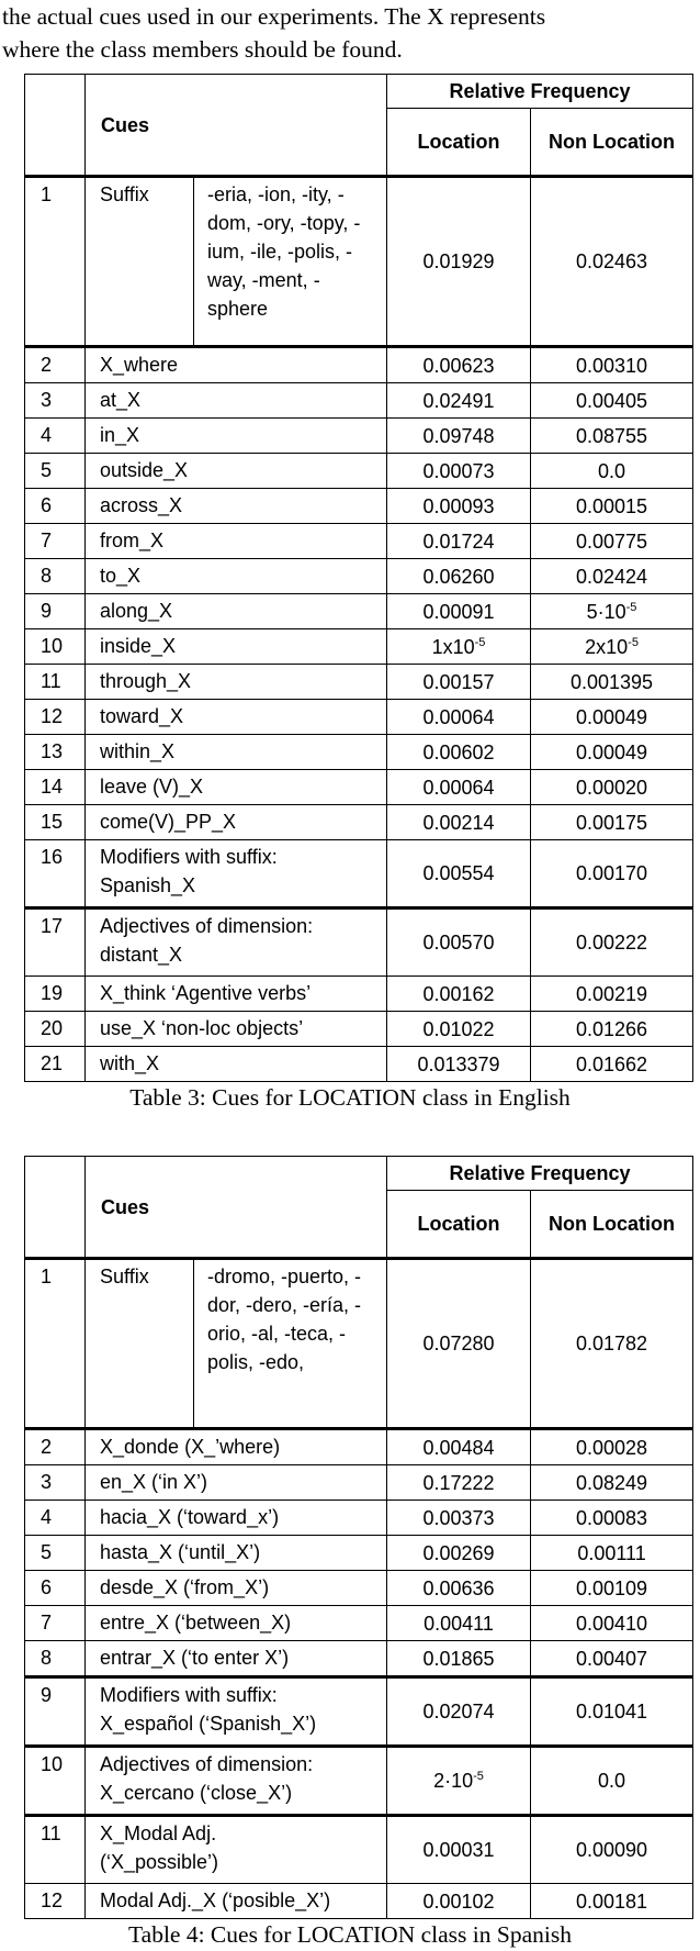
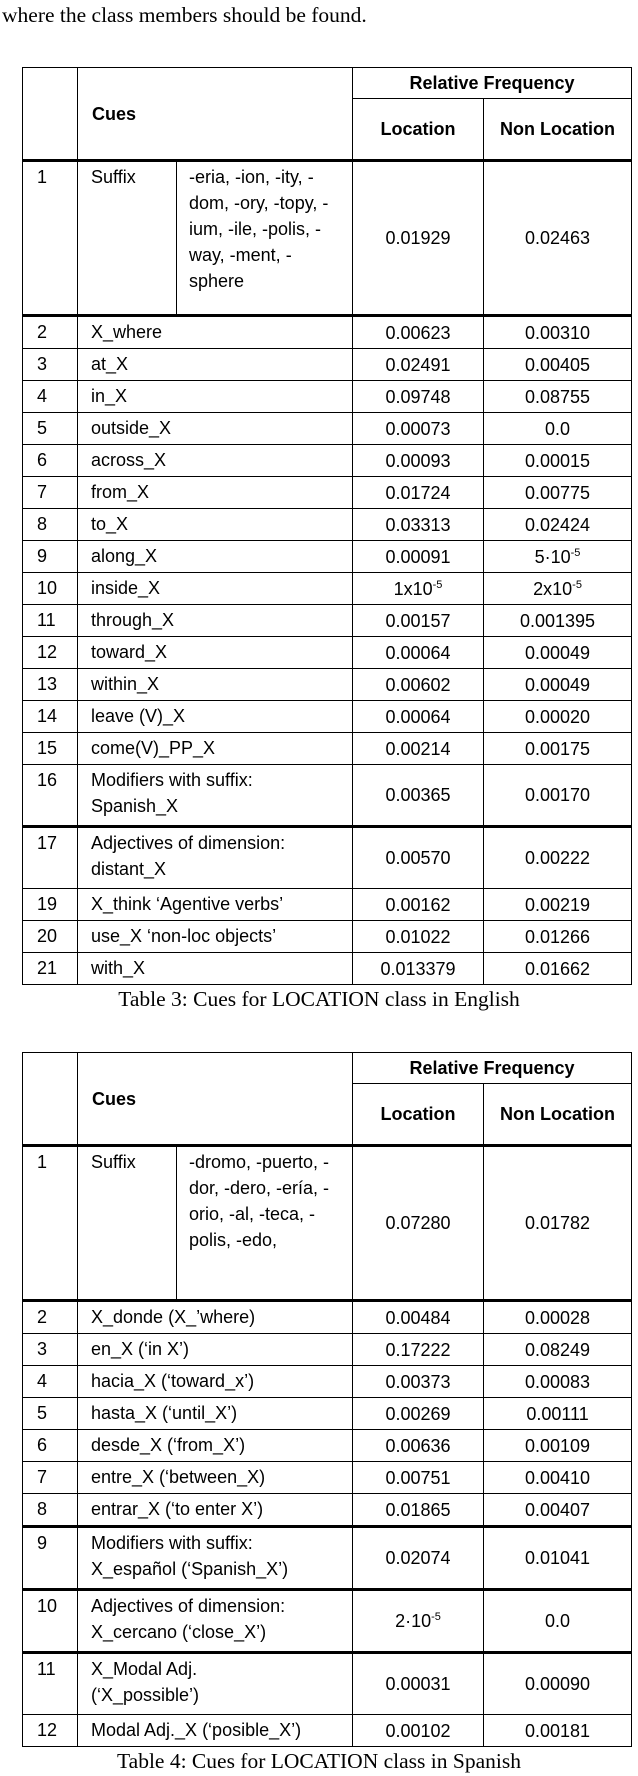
- the actual cues used in our experiments. The X represents
  where the class members should be found.
  	Cues	Relative Frequency
  Location	Non Location
  1	Suffix	-eria, -ion, -ity, -dom, -ory, -topy, -ium, -ile, -polis, -way, -ment, -sphere	0.01929	0.02463
  2	X_where	0.00623	0.00310
  3	at_X	0.02491	0.00405
  4	in_X	0.09748	0.08755
  5	outside_X	0.00073	0.0
  6	across_X	0.00093	0.00015
  7	from_X	0.01724	0.00775
- 8	to_X	0.06260	0.02424
+ 8	to_X	0.03313	0.02424
  9	along_X	0.00091	5·10-5
  10	inside_X	1x10-5	2x10-5
  11	through_X	0.00157	0.001395
  12	toward_X	0.00064	0.00049
  13	within_X	0.00602	0.00049
  14	leave (V)_X	0.00064	0.00020
  15	come(V)_PP_X	0.00214	0.00175
- 16	Modifiers with suffix:Spanish_X	0.00554	0.00170
+ 16	Modifiers with suffix:Spanish_X	0.00365	0.00170
  17	Adjectives of dimension:distant_X	0.00570	0.00222
  19	X_think ‘Agentive verbs’	0.00162	0.00219
  20	use_X ‘non-loc objects’	0.01022	0.01266
  21	with_X	0.013379	0.01662
  Table 3: Cues for LOCATION class in English
  	Cues	Relative Frequency
  Location	Non Location
  1	Suffix	-dromo, -puerto, -dor, -dero, -ería, -orio, -al, -teca, -polis, -edo,	0.07280	0.01782
  2	X_donde (X_’where)	0.00484	0.00028
  3	en_X (‘in X’)	0.17222	0.08249
  4	hacia_X (‘toward_x’)	0.00373	0.00083
  5	hasta_X (‘until_X’)	0.00269	0.00111
  6	desde_X (‘from_X’)	0.00636	0.00109
- 7	entre_X (‘between_X)	0.00411	0.00410
+ 7	entre_X (‘between_X)	0.00751	0.00410
  8	entrar_X (‘to enter X’)	0.01865	0.00407
  9	Modifiers with suffix:X_español (‘Spanish_X’)	0.02074	0.01041
  10	Adjectives of dimension:X_cercano (‘close_X’)	2·10-5	0.0
  11	X_Modal Adj.(‘X_possible’)	0.00031	0.00090
  12	Modal Adj._X (‘posible_X’)	0.00102	0.00181
  Table 4: Cues for LOCATION class in Spanish
